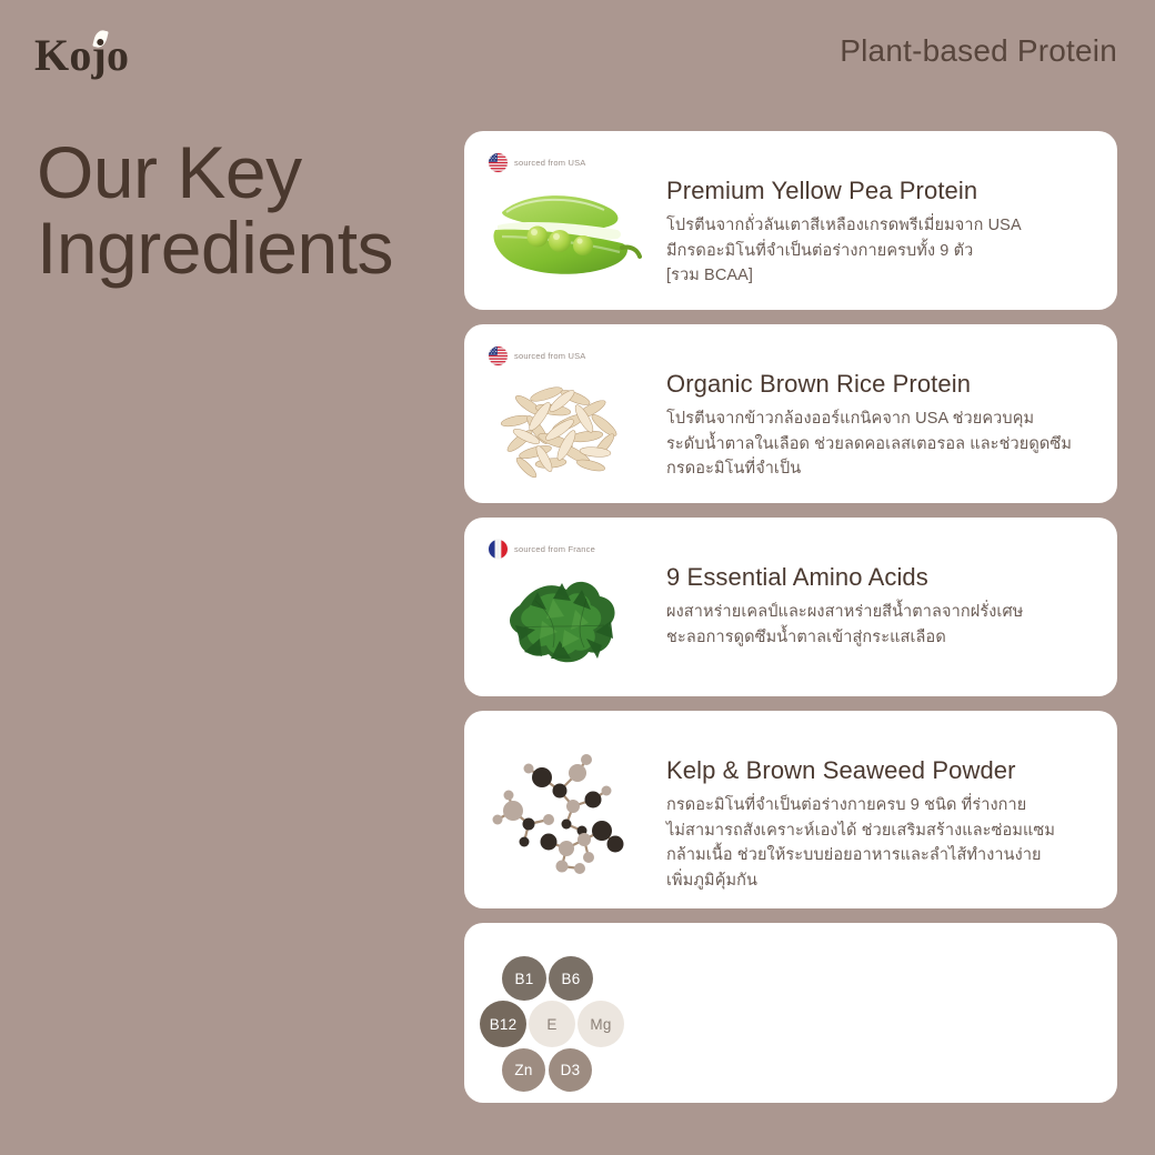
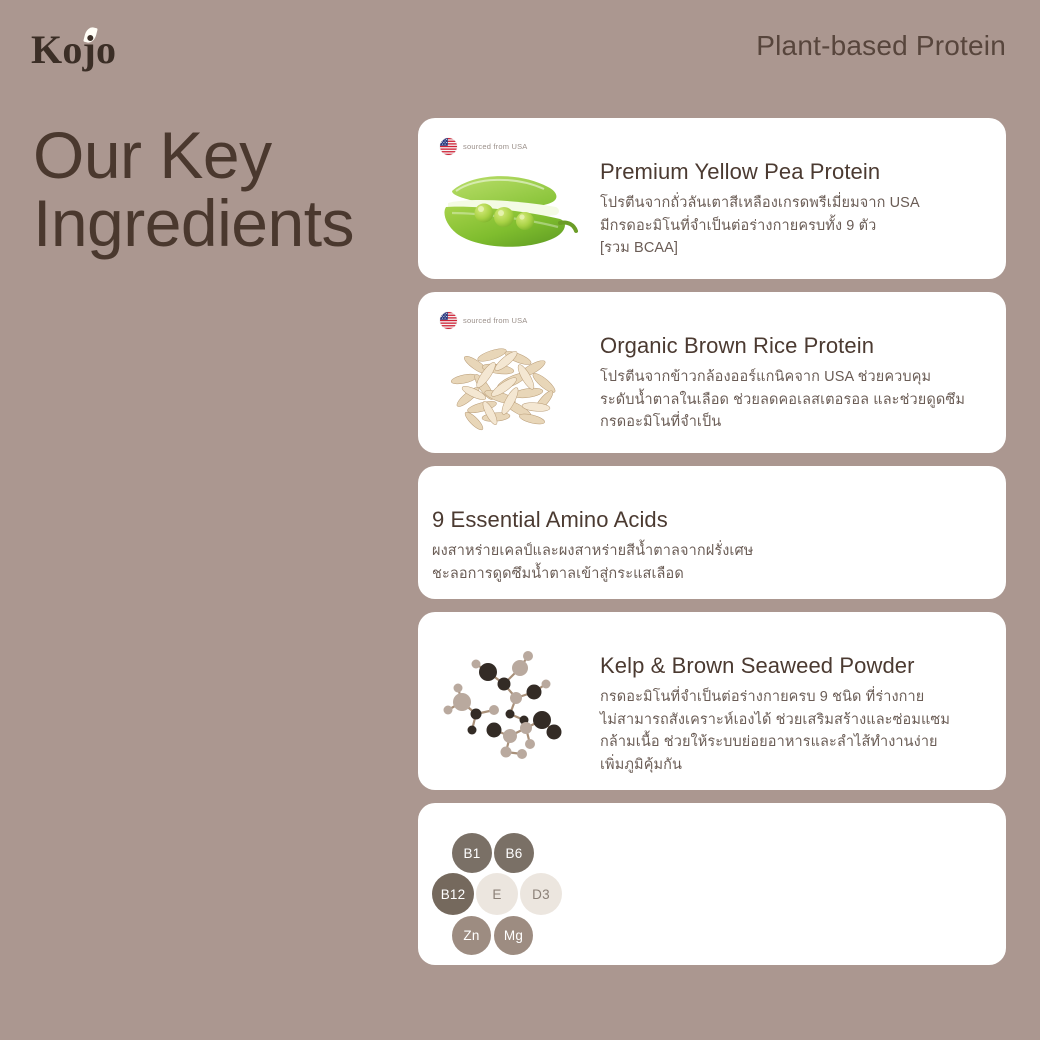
  Kojo
  Plant-based Protein
  Our Key
  Ingredients
  sourced from USA
  Premium Yellow Pea Protein
  โปรตีนจากถั่วลันเตาสีเหลืองเกรดพรีเมี่ยมจาก USA
  มีกรดอะมิโนที่จำเป็นต่อร่างกายครบทั้ง 9 ตัว
  [รวม BCAA]
  sourced from USA
  Organic Brown Rice Protein
  โปรตีนจากข้าวกล้องออร์แกนิคจาก USA ช่วยควบคุม
  ระดับน้ำตาลในเลือด ช่วยลดคอเลสเตอรอล และช่วยดูดซึม
  กรดอะมิโนที่จำเป็น
- sourced from France
  9 Essential Amino Acids
  ผงสาหร่ายเคลป์และผงสาหร่ายสีน้ำตาลจากฝรั่งเศษ
  ชะลอการดูดซึมน้ำตาลเข้าสู่กระแสเลือด
  Kelp & Brown Seaweed Powder
  กรดอะมิโนที่จำเป็นต่อร่างกายครบ 9 ชนิด ที่ร่างกาย
  ไม่สามารถสังเคราะห์เองได้ ช่วยเสริมสร้างและซ่อมแซม
  กล้ามเนื้อ ช่วยให้ระบบย่อยอาหารและลำไส้ทำงานง่าย
  เพิ่มภูมิคุ้มกัน
  B1
  B6
  B12
  E
- Mg
+ D3
  Zn
- D3
+ Mg
